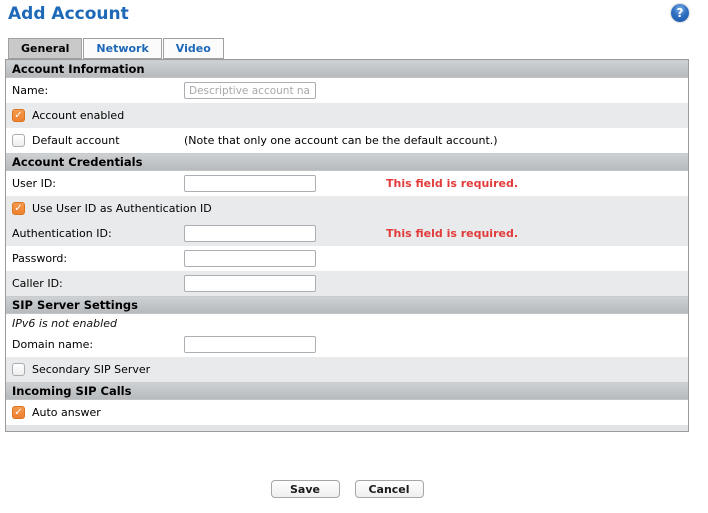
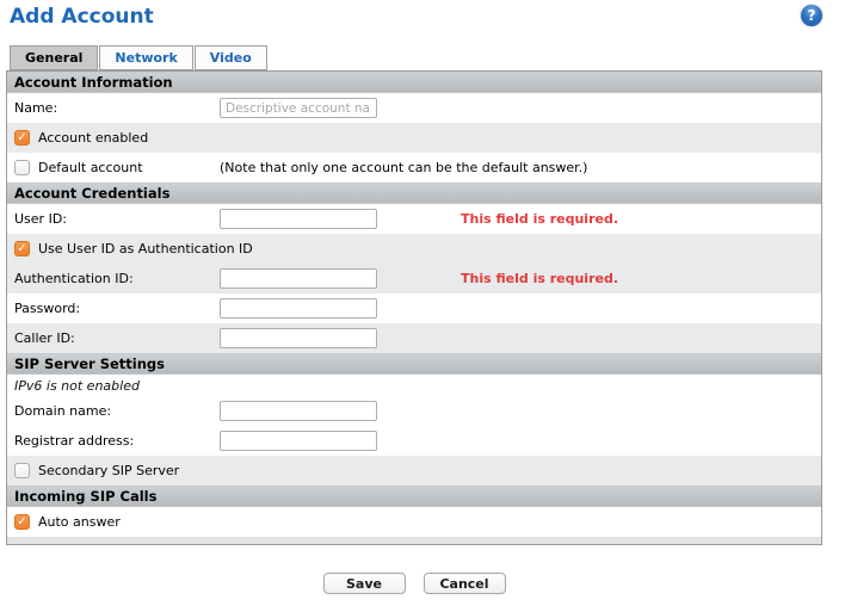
  Add Account
  ?
  General
  Network
  Video
  Account Information
  Name:
  Descriptive account na
  ✓
  Account enabled
  Default account
- (Note that only one account can be the default account.)
+ (Note that only one account can be the default answer.)
  Account Credentials
  User ID:
  This field is required.
  ✓
  Use User ID as Authentication ID
  Authentication ID:
  This field is required.
  Password:
  Caller ID:
  SIP Server Settings
  IPv6 is not enabled
  Domain name:
+ Registrar address:
  Secondary SIP Server
  Incoming SIP Calls
  ✓
  Auto answer
  Save
  Cancel
